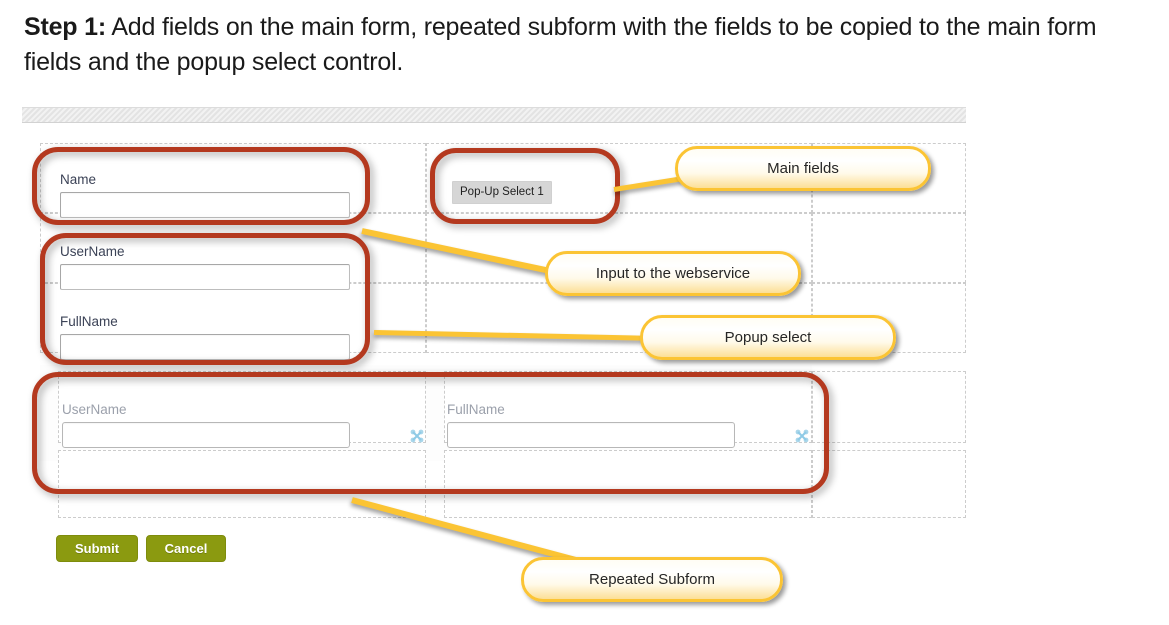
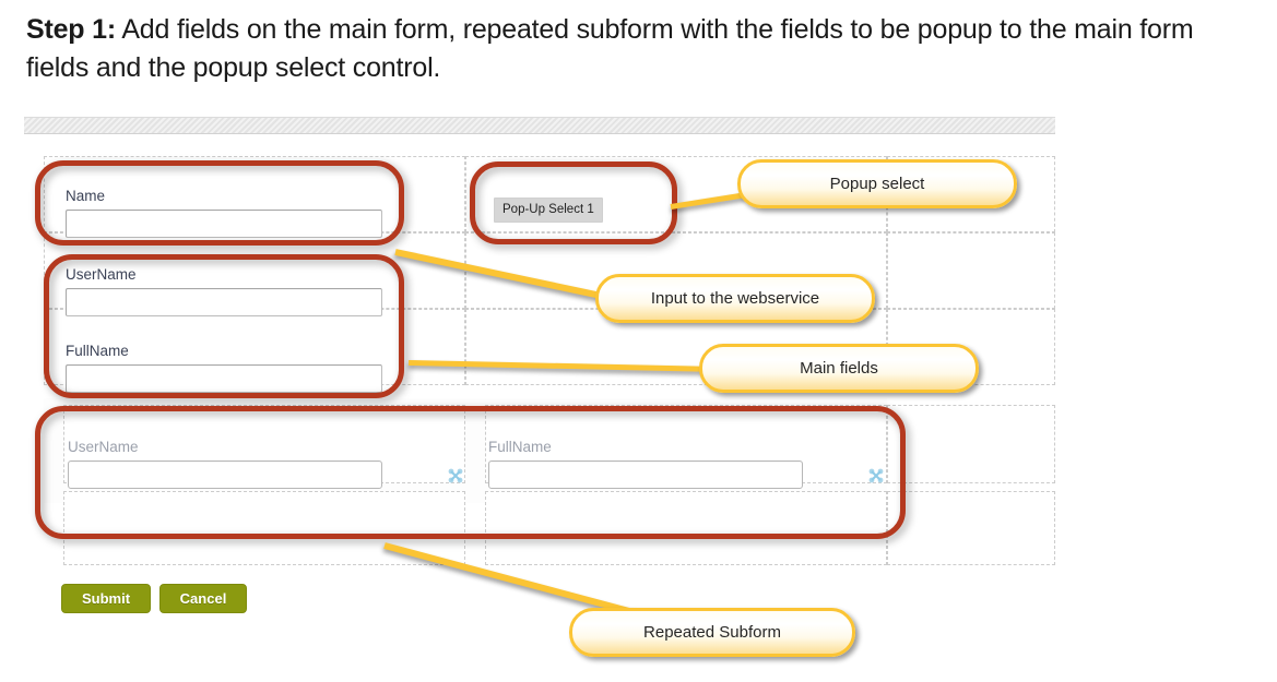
- Step 1: Add fields on the main form, repeated subform with the fields to be copied to the main form fields and the popup select control.
+ Step 1: Add fields on the main form, repeated subform with the fields to be popup to the main form fields and the popup select control.
  Name
  Pop-Up Select 1
  UserName
  FullName
  UserName
  FullName
  Submit
  Cancel
- Main fields
+ Popup select
  Input to the webservice
- Popup select
+ Main fields
  Repeated Subform
